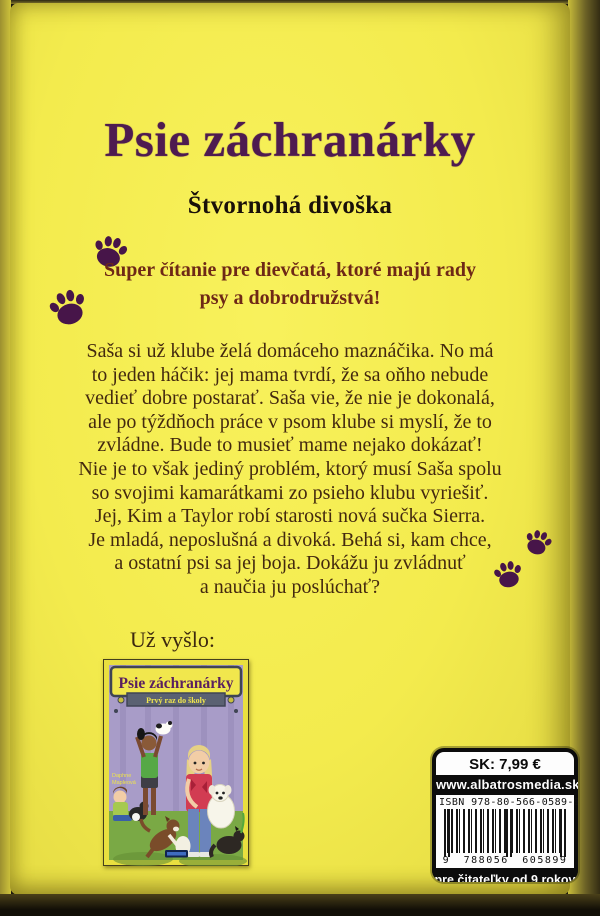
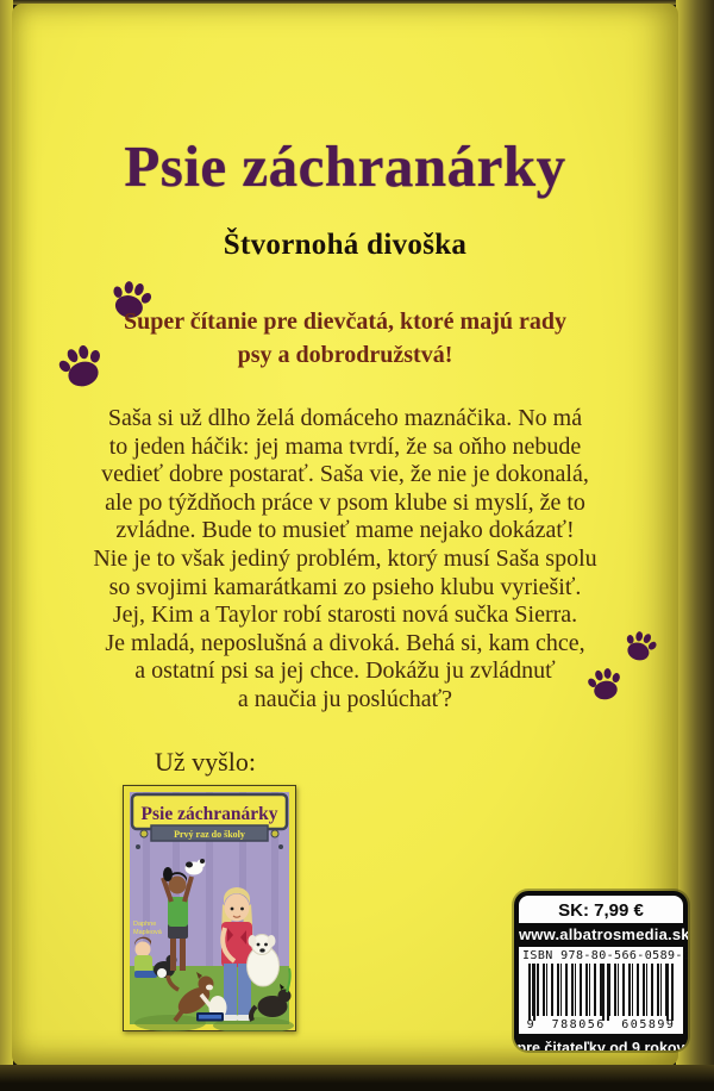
  Psie záchranárky
  Štvornohá divoška
  Super čítanie pre dievčatá, ktoré majú rady
  psy a dobrodružstvá!
- Saša si už klube želá domáceho maznáčika. No má
+ Saša si už dlho želá domáceho maznáčika. No má
  to jeden háčik: jej mama tvrdí, že sa oňho nebude
  vedieť dobre postarať. Saša vie, že nie je dokonalá,
  ale po týždňoch práce v psom klube si myslí, že to
  zvládne. Bude to musieť mame nejako dokázať!
  Nie je to však jediný problém, ktorý musí Saša spolu
  so svojimi kamarátkami zo psieho klubu vyriešiť.
  Jej, Kim a Taylor robí starosti nová sučka Sierra.
  Je mladá, neposlušná a divoká. Behá si, kam chce,
- a ostatní psi sa jej boja. Dokážu ju zvládnuť
+ a ostatní psi sa jej chce. Dokážu ju zvládnuť
  a naučia ju poslúchať?
  Už vyšlo:
  Psie záchranárky
  Prvý raz do školy
  SK: 7,99 €
  www.albatrosmedia.sk
  ISBN 978-80-566-0589-9
  9 788056 605899
  pre čitateľky od 9 rokov
